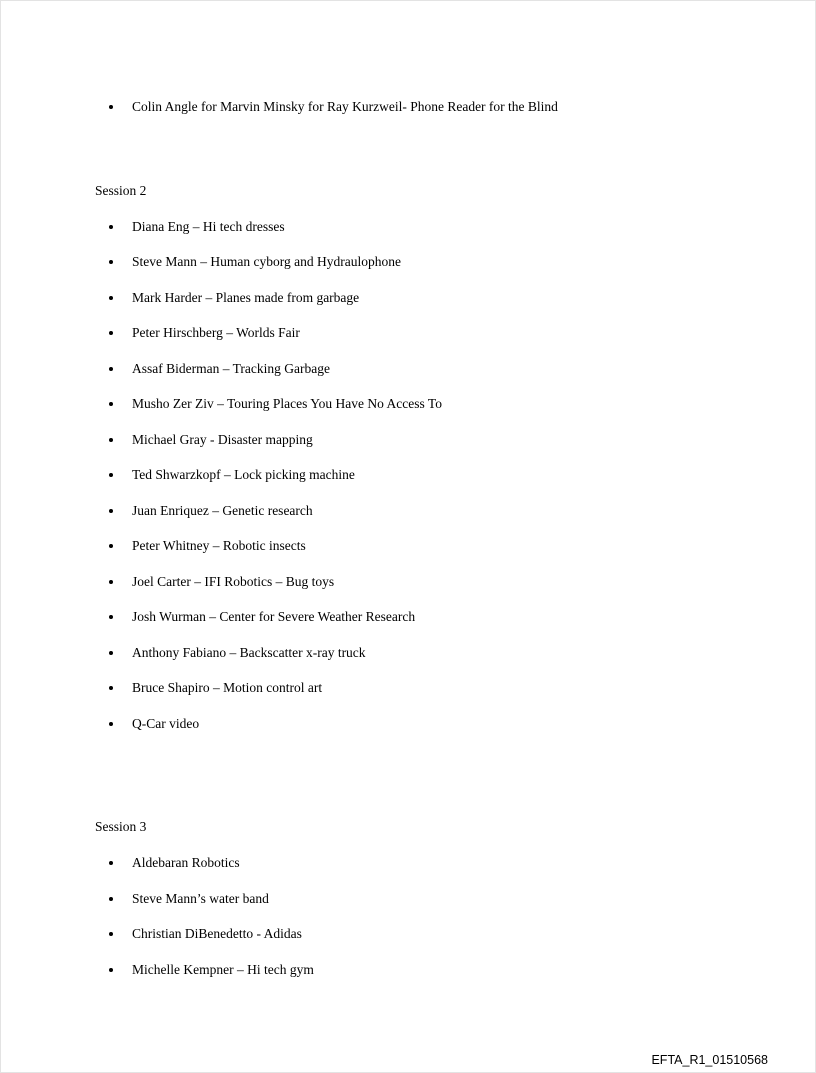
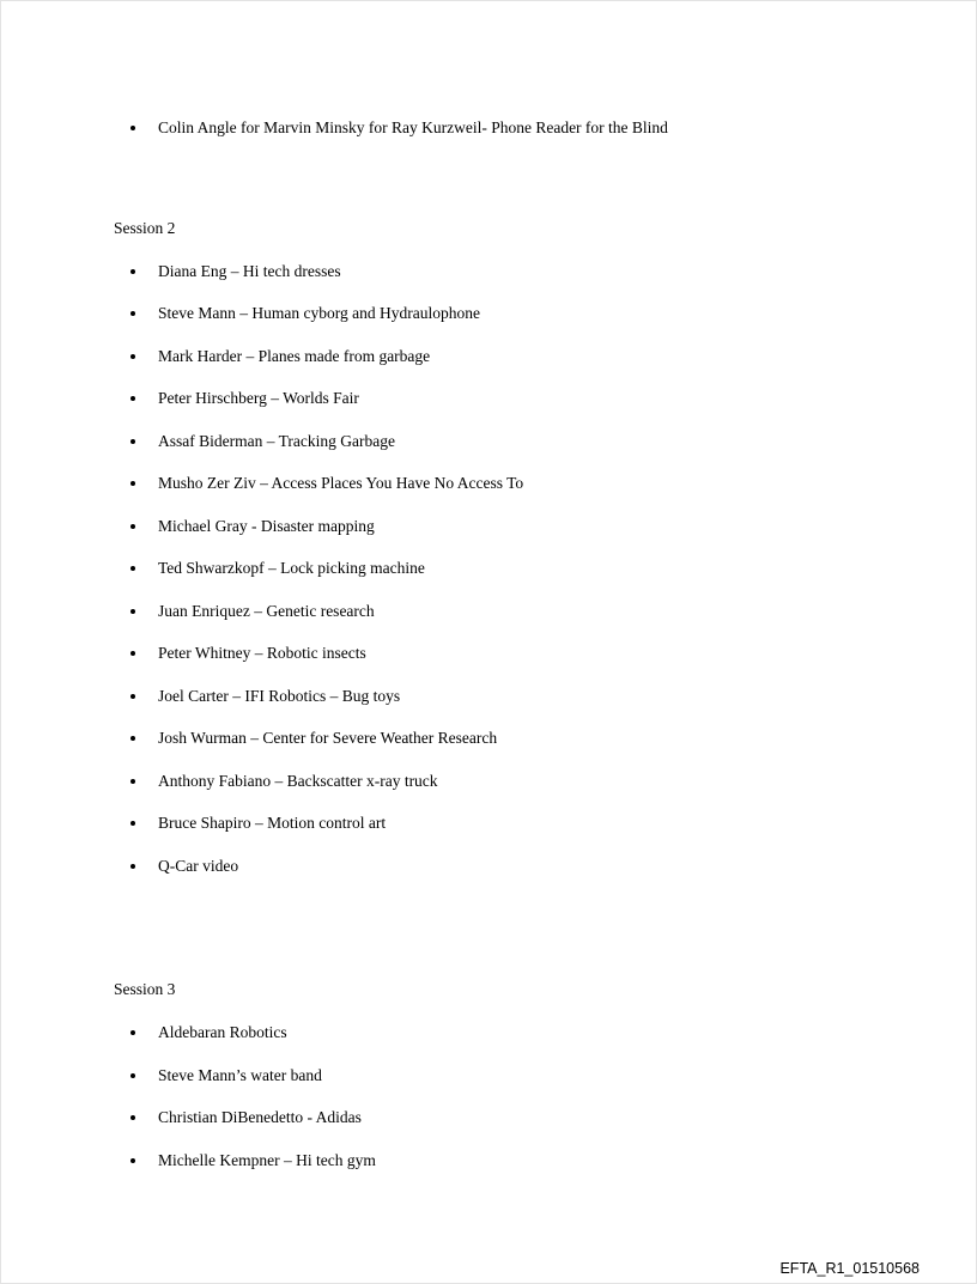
  Colin Angle for Marvin Minsky for Ray Kurzweil- Phone Reader for the Blind
  Session 2
  Diana Eng – Hi tech dresses
  Steve Mann – Human cyborg and Hydraulophone
  Mark Harder – Planes made from garbage
  Peter Hirschberg – Worlds Fair
  Assaf Biderman – Tracking Garbage
- Musho Zer Ziv – Touring Places You Have No Access To
+ Musho Zer Ziv – Access Places You Have No Access To
  Michael Gray - Disaster mapping
  Ted Shwarzkopf – Lock picking machine
  Juan Enriquez – Genetic research
  Peter Whitney – Robotic insects
  Joel Carter – IFI Robotics – Bug toys
  Josh Wurman – Center for Severe Weather Research
  Anthony Fabiano – Backscatter x-ray truck
  Bruce Shapiro – Motion control art
  Q-Car video
  Session 3
  Aldebaran Robotics
  Steve Mann’s water band
  Christian DiBenedetto - Adidas
  Michelle Kempner – Hi tech gym
  EFTA_R1_01510568
